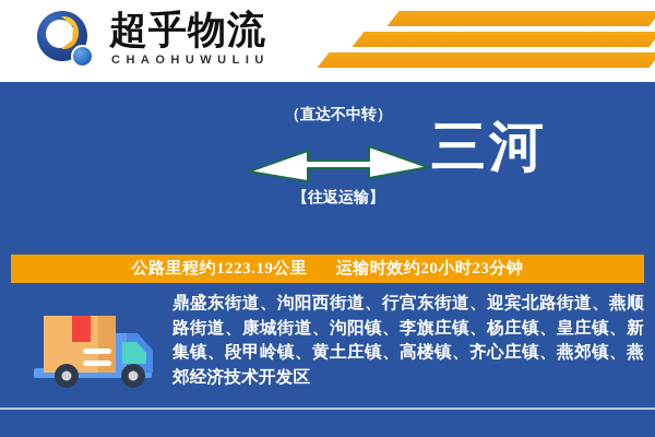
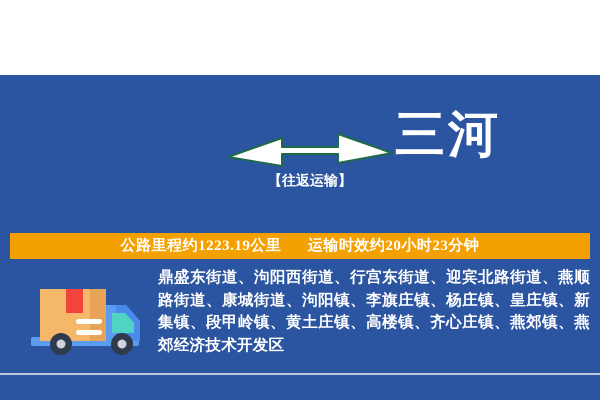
- 超乎物流
- CHAOHUWULIU
- （直达不中转）
  【往返运输】
  三河
  公路里程约1223.19公里 运输时效约20小时23分钟
  鼎盛东街道、泃阳西街道、行宫东街道、迎宾北路街道、燕顺路街道、康城街道、泃阳镇、李旗庄镇、杨庄镇、皇庄镇、新集镇、段甲岭镇、黄土庄镇、高楼镇、齐心庄镇、燕郊镇、燕郊经济技术开发区
